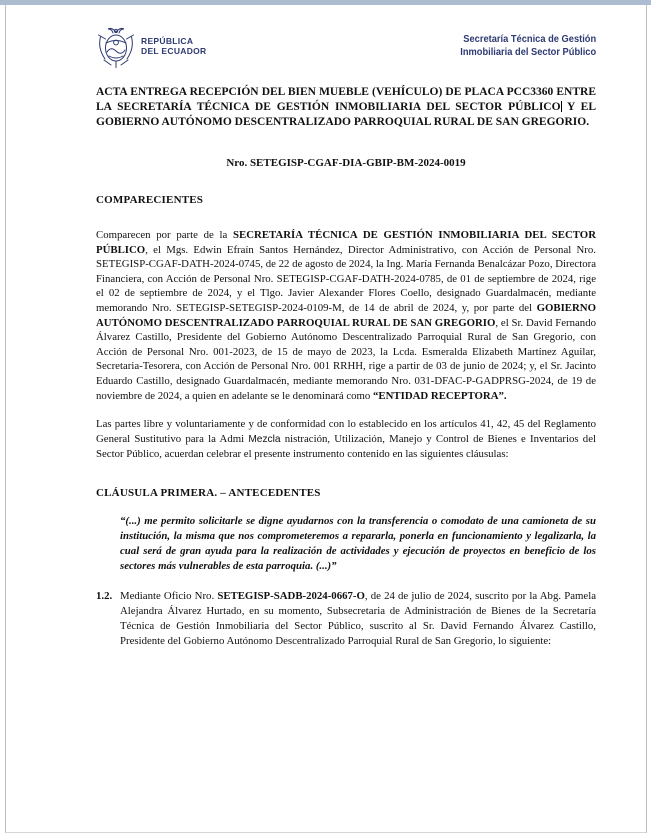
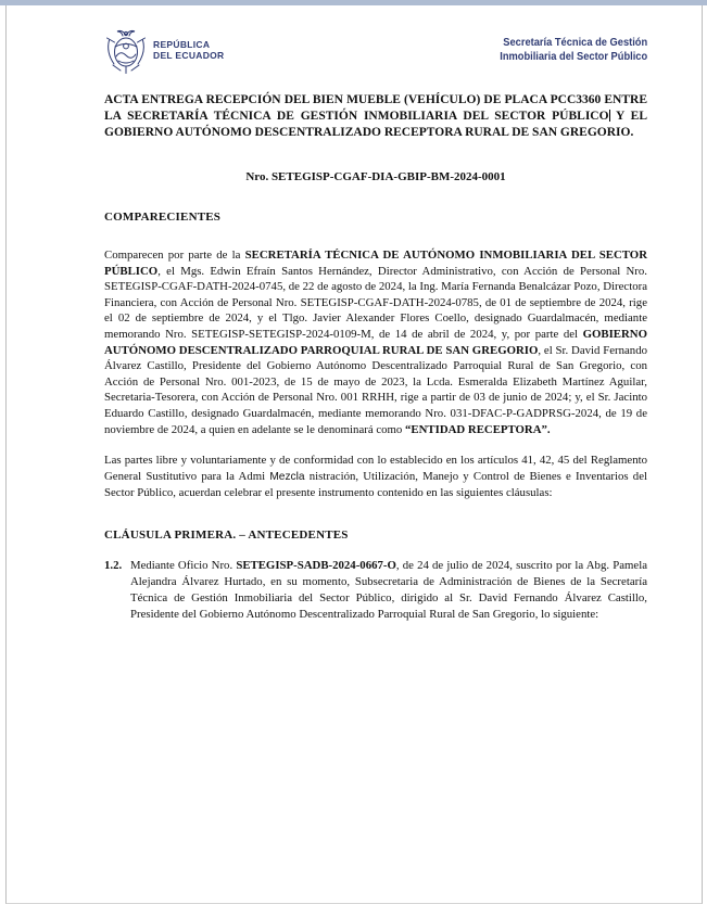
  REPÚBLICA
  DEL ECUADOR
  Secretaría Técnica de Gestión
  Inmobiliaria del Sector Público
- ACTA ENTREGA RECEPCIÓN DEL BIEN MUEBLE (VEHÍCULO) DE PLACA PCC3360 ENTRE LA SECRETARÍA TÉCNICA DE GESTIÓN INMOBILIARIA DEL SECTOR PÚBLICO Y EL GOBIERNO AUTÓNOMO DESCENTRALIZADO PARROQUIAL RURAL DE SAN GREGORIO.
+ ACTA ENTREGA RECEPCIÓN DEL BIEN MUEBLE (VEHÍCULO) DE PLACA PCC3360 ENTRE LA SECRETARÍA TÉCNICA DE GESTIÓN INMOBILIARIA DEL SECTOR PÚBLICO Y EL GOBIERNO AUTÓNOMO DESCENTRALIZADO RECEPTORA RURAL DE SAN GREGORIO.
- Nro. SETEGISP-CGAF-DIA-GBIP-BM-2024-0019
+ Nro. SETEGISP-CGAF-DIA-GBIP-BM-2024-0001
  COMPARECIENTES
- Comparecen por parte de la SECRETARÍA TÉCNICA DE GESTIÓN INMOBILIARIA DEL SECTOR PÚBLICO, el Mgs. Edwin Efraín Santos Hernández, Director Administrativo, con Acción de Personal Nro. SETEGISP-CGAF-DATH-2024-0745, de 22 de agosto de 2024, la Ing. María Fernanda Benalcázar Pozo, Directora Financiera, con Acción de Personal Nro. SETEGISP-CGAF-DATH-2024-0785, de 01 de septiembre de 2024, rige el 02 de septiembre de 2024, y el Tlgo. Javier Alexander Flores Coello, designado Guardalmacén, mediante memorando Nro. SETEGISP-SETEGISP-2024-0109-M, de 14 de abril de 2024, y, por parte del GOBIERNO AUTÓNOMO DESCENTRALIZADO PARROQUIAL RURAL DE SAN GREGORIO, el Sr. David Fernando Álvarez Castillo, Presidente del Gobierno Autónomo Descentralizado Parroquial Rural de San Gregorio, con Acción de Personal Nro. 001-2023, de 15 de mayo de 2023, la Lcda. Esmeralda Elizabeth Martínez Aguilar, Secretaria-Tesorera, con Acción de Personal Nro. 001 RRHH, rige a partir de 03 de junio de 2024; y, el Sr. Jacinto Eduardo Castillo, designado Guardalmacén, mediante memorando Nro. 031-DFAC-P-GADPRSG-2024, de 19 de noviembre de 2024, a quien en adelante se le denominará como “ENTIDAD RECEPTORA”.
+ Comparecen por parte de la SECRETARÍA TÉCNICA DE AUTÓNOMO INMOBILIARIA DEL SECTOR PÚBLICO, el Mgs. Edwin Efraín Santos Hernández, Director Administrativo, con Acción de Personal Nro. SETEGISP-CGAF-DATH-2024-0745, de 22 de agosto de 2024, la Ing. María Fernanda Benalcázar Pozo, Directora Financiera, con Acción de Personal Nro. SETEGISP-CGAF-DATH-2024-0785, de 01 de septiembre de 2024, rige el 02 de septiembre de 2024, y el Tlgo. Javier Alexander Flores Coello, designado Guardalmacén, mediante memorando Nro. SETEGISP-SETEGISP-2024-0109-M, de 14 de abril de 2024, y, por parte del GOBIERNO AUTÓNOMO DESCENTRALIZADO PARROQUIAL RURAL DE SAN GREGORIO, el Sr. David Fernando Álvarez Castillo, Presidente del Gobierno Autónomo Descentralizado Parroquial Rural de San Gregorio, con Acción de Personal Nro. 001-2023, de 15 de mayo de 2023, la Lcda. Esmeralda Elizabeth Martínez Aguilar, Secretaria-Tesorera, con Acción de Personal Nro. 001 RRHH, rige a partir de 03 de junio de 2024; y, el Sr. Jacinto Eduardo Castillo, designado Guardalmacén, mediante memorando Nro. 031-DFAC-P-GADPRSG-2024, de 19 de noviembre de 2024, a quien en adelante se le denominará como “ENTIDAD RECEPTORA”.
  Las partes libre y voluntariamente y de conformidad con lo establecido en los artículos 41, 42, 45 del Reglamento General Sustitutivo para la Admi Mezcla nistración, Utilización, Manejo y Control de Bienes e Inventarios del Sector Público, acuerdan celebrar el presente instrumento contenido en las siguientes cláusulas:
  CLÁUSULA PRIMERA. – ANTECEDENTES
- “(...) me permito solicitarle se digne ayudarnos con la transferencia o comodato de una camioneta de su institución, la misma que nos comprometeremos a repararla, ponerla en funcionamiento y legalizarla, la cual será de gran ayuda para la realización de actividades y ejecución de proyectos en beneficio de los sectores más vulnerables de esta parroquia. (...)”
  1.2.
- Mediante Oficio Nro. SETEGISP-SADB-2024-0667-O, de 24 de julio de 2024, suscrito por la Abg. Pamela Alejandra Álvarez Hurtado, en su momento, Subsecretaria de Administración de Bienes de la Secretaría Técnica de Gestión Inmobiliaria del Sector Público, suscrito al Sr. David Fernando Álvarez Castillo, Presidente del Gobierno Autónomo Descentralizado Parroquial Rural de San Gregorio, lo siguiente:
+ Mediante Oficio Nro. SETEGISP-SADB-2024-0667-O, de 24 de julio de 2024, suscrito por la Abg. Pamela Alejandra Álvarez Hurtado, en su momento, Subsecretaria de Administración de Bienes de la Secretaría Técnica de Gestión Inmobiliaria del Sector Público, dirigido al Sr. David Fernando Álvarez Castillo, Presidente del Gobierno Autónomo Descentralizado Parroquial Rural de San Gregorio, lo siguiente:
